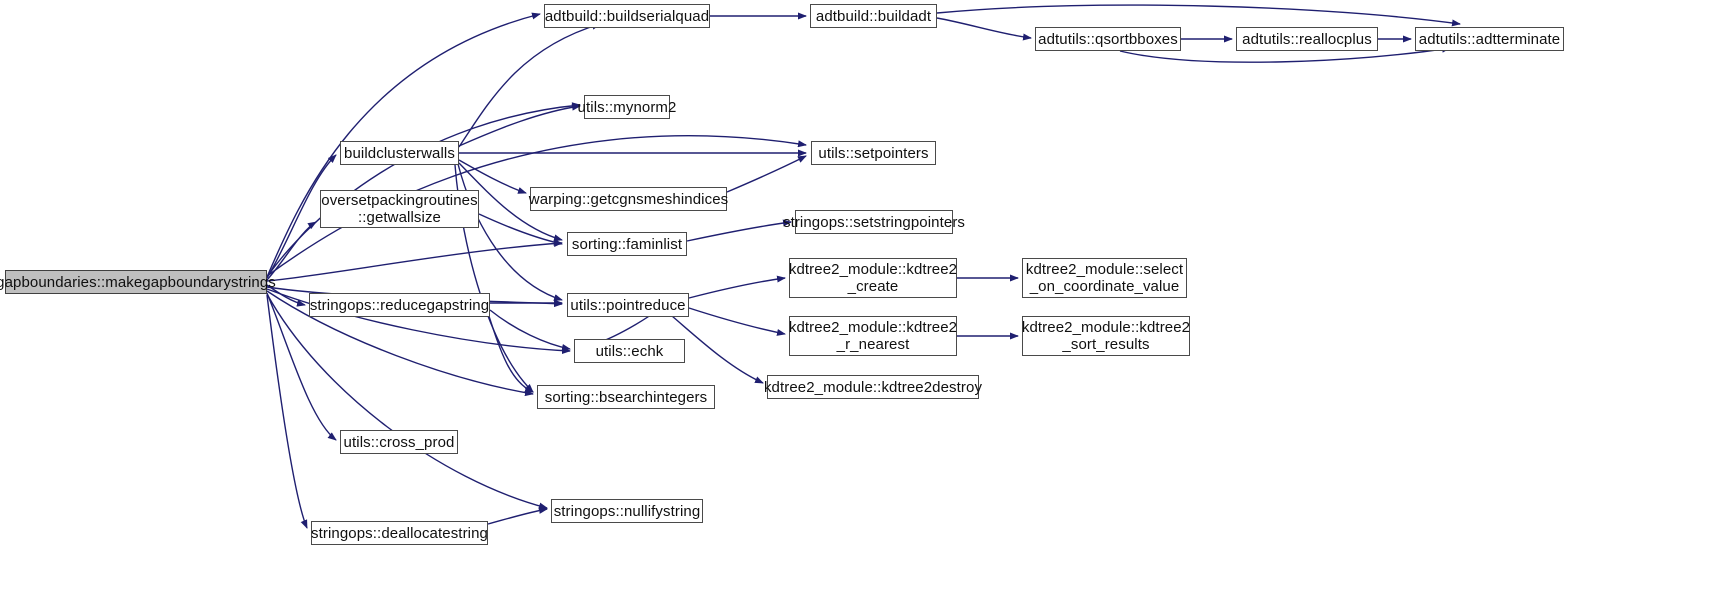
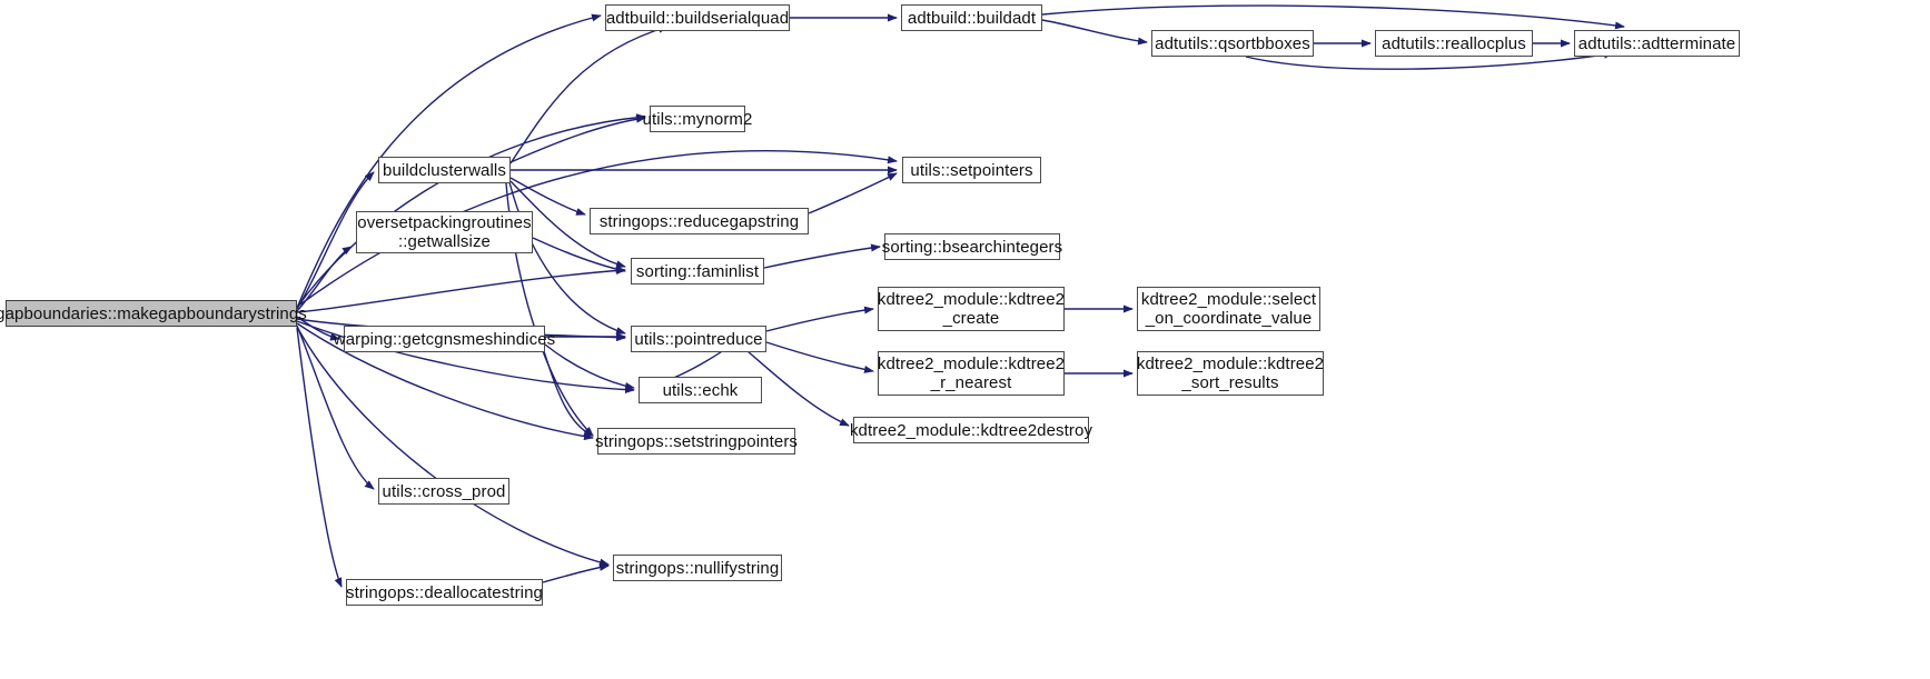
  gapboundaries::makegapboundarystrings
  adtbuild::buildserialquad
  adtbuild::buildadt
  adtutils::qsortbboxes
  adtutils::reallocplus
  adtutils::adtterminate
  utils::mynorm2
  buildclusterwalls
  utils::setpointers
- warping::getcgnsmeshindices
+ stringops::reducegapstring
  oversetpackingroutines
  ::getwallsize
- stringops::setstringpointers
+ sorting::bsearchintegers
  sorting::faminlist
  kdtree2_module::kdtree2
  _create
  kdtree2_module::select
  _on_coordinate_value
- stringops::reducegapstring
+ warping::getcgnsmeshindices
  utils::pointreduce
  kdtree2_module::kdtree2
  _r_nearest
  kdtree2_module::kdtree2
  _sort_results
  utils::echk
- sorting::bsearchintegers
+ stringops::setstringpointers
  kdtree2_module::kdtree2destroy
  utils::cross_prod
  stringops::nullifystring
  stringops::deallocatestring
